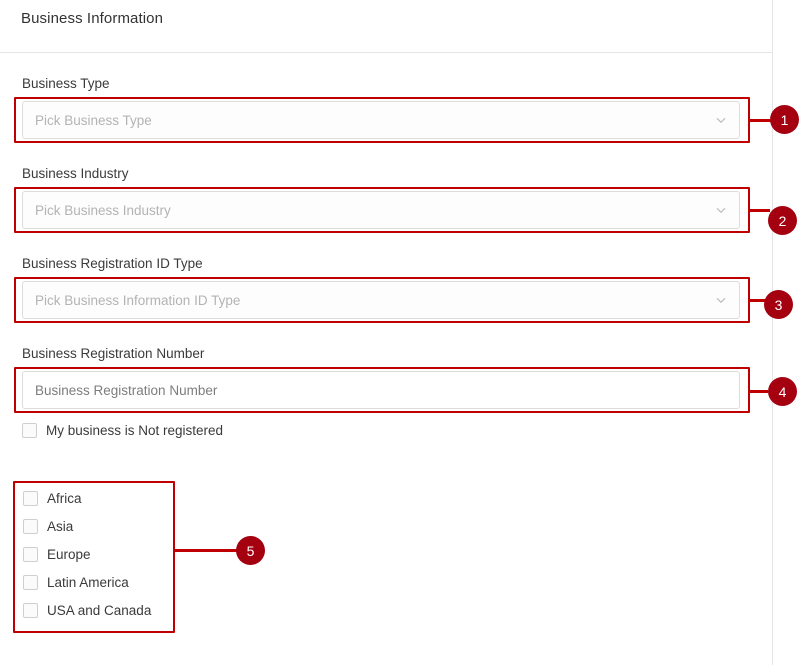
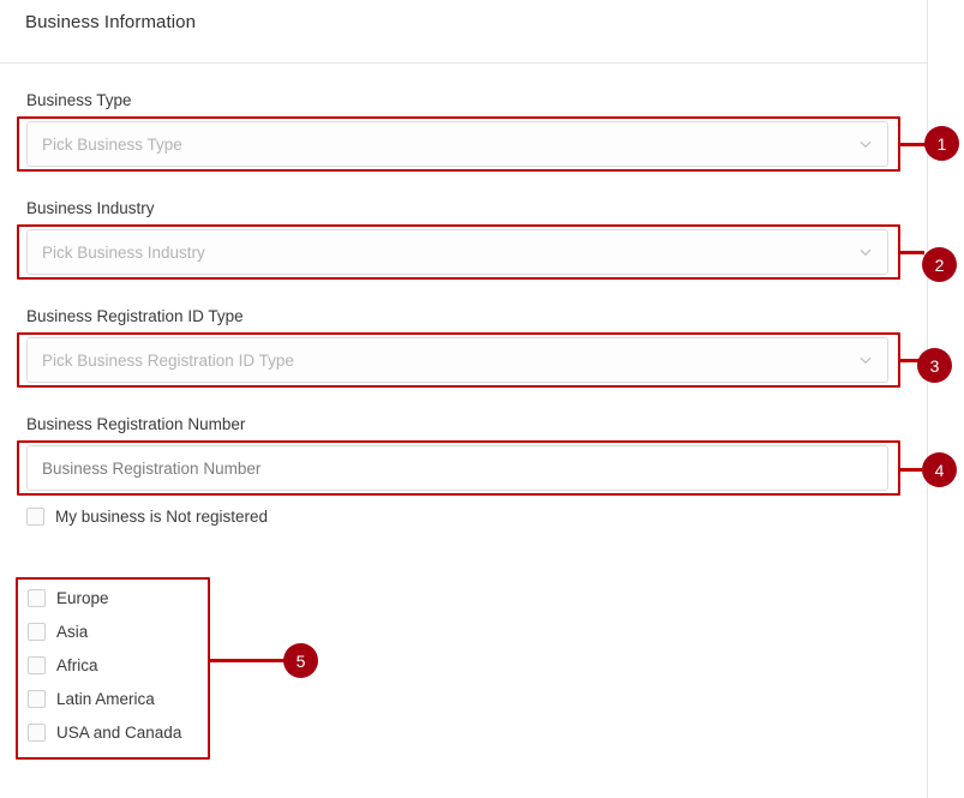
  Business Information
  Business Type
  Pick Business Type
  1
  Business Industry
  Pick Business Industry
  2
  Business Registration ID Type
- Pick Business Information ID Type
+ Pick Business Registration ID Type
  3
  Business Registration Number
  Business Registration Number
  4
  My business is Not registered
- Africa
+ Europe
  Asia
- Europe
+ Africa
  Latin America
  USA and Canada
  5
